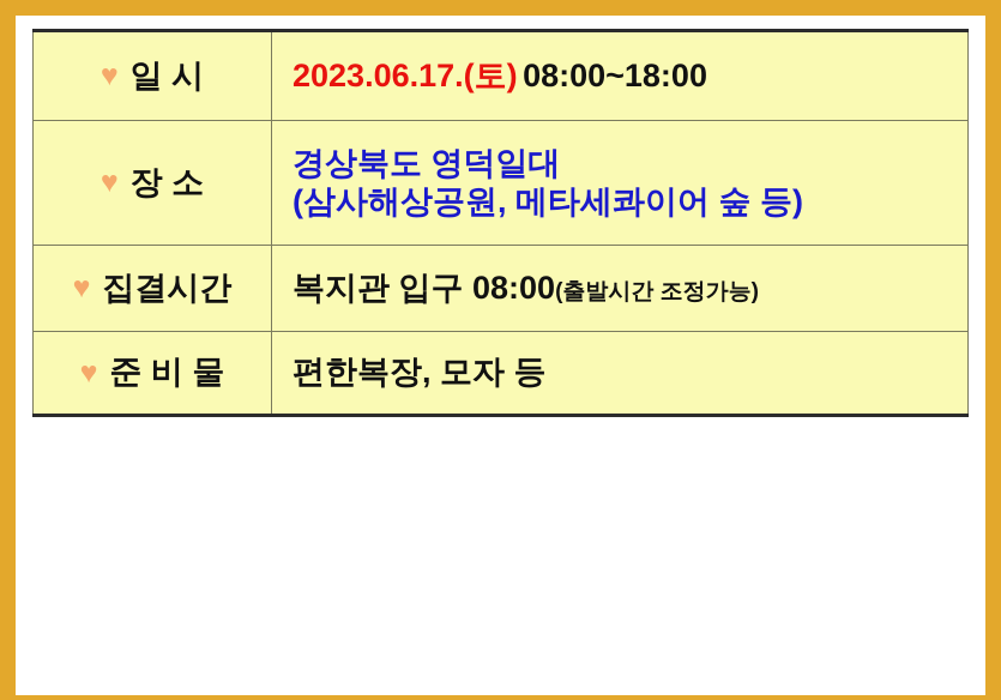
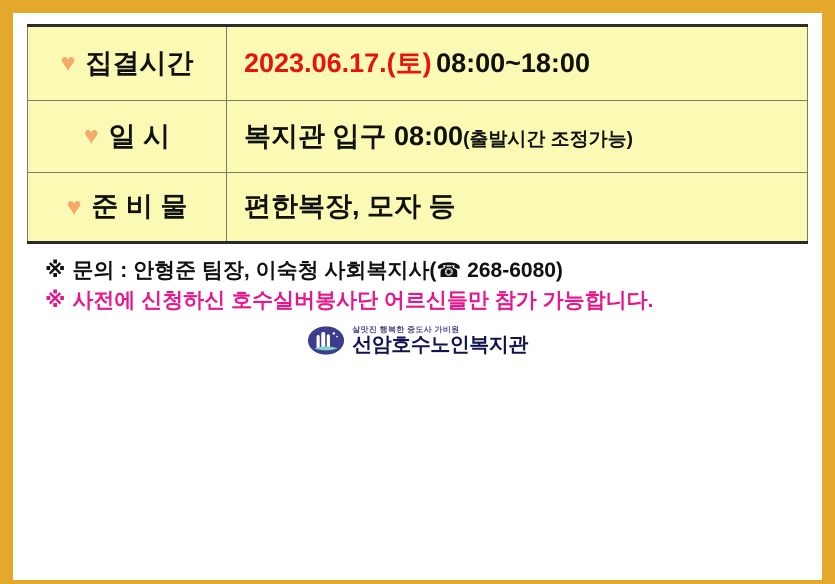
- ♥ 일 시	2023.06.17.(토) 08:00~18:00
+ ♥ 집결시간	2023.06.17.(토) 08:00~18:00
- ♥ 장 소	경상북도 영덕일대 (삼사해상공원, 메타세콰이어 숲 등)
- ♥ 집결시간	복지관 입구 08:00(출발시간 조정가능)
+ ♥ 일 시	복지관 입구 08:00(출발시간 조정가능)
  ♥ 준 비 물	편한복장, 모자 등
+ ※ 문의 : 안형준 팀장, 이숙청 사회복지사(☎ 268-6080)
+ ※ 사전에 신청하신 호수실버봉사단 어르신들만 참가 가능합니다.
+ 살맛진 행복한 중도사 가비원
+ 선암호수노인복지관
